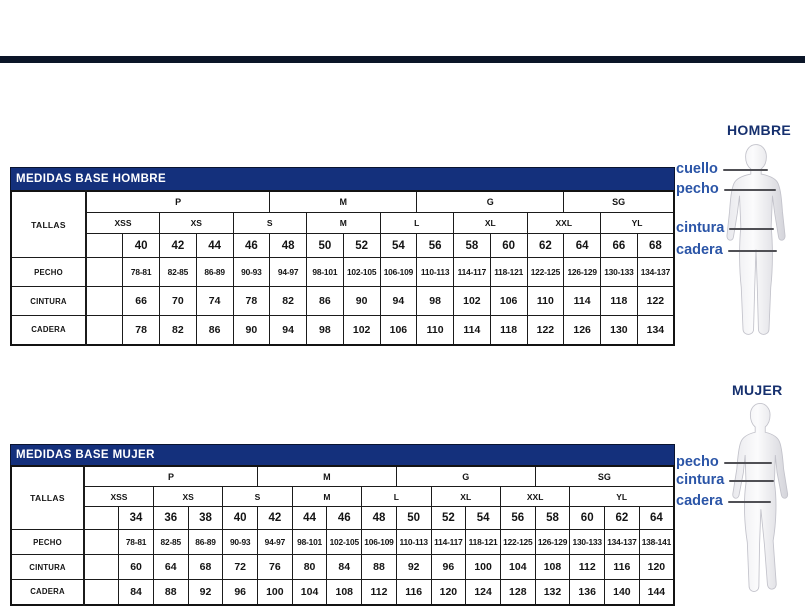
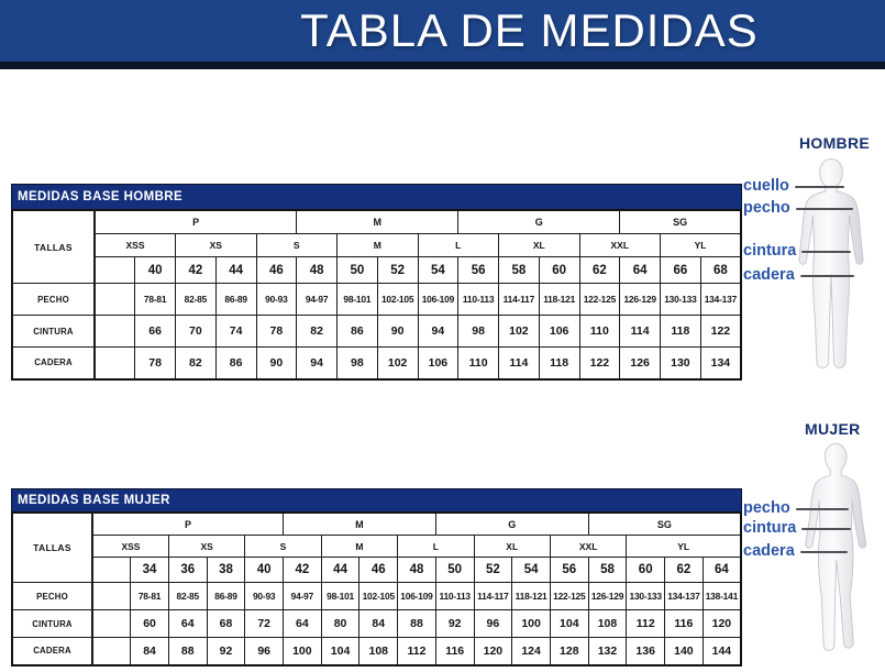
+ TABLA DE MEDIDAS
  MEDIDAS BASE HOMBRE
  TALLAS	P	M	G	SG
  XSS	XS	S	M	L	XL	XXL	YL
  	40	42	44	46	48	50	52	54	56	58	60	62	64	66	68
  PECHO		78-81	82-85	86-89	90-93	94-97	98-101	102-105	106-109	110-113	114-117	118-121	122-125	126-129	130-133	134-137
  CINTURA		66	70	74	78	82	86	90	94	98	102	106	110	114	118	122
  CADERA		78	82	86	90	94	98	102	106	110	114	118	122	126	130	134
  MEDIDAS BASE MUJER
  TALLAS	P	M	G	SG
  XSS	XS	S	M	L	XL	XXL	YL
  	34	36	38	40	42	44	46	48	50	52	54	56	58	60	62	64
  PECHO		78-81	82-85	86-89	90-93	94-97	98-101	102-105	106-109	110-113	114-117	118-121	122-125	126-129	130-133	134-137	138-141
- CINTURA		60	64	68	72	76	80	84	88	92	96	100	104	108	112	116	120
+ CINTURA		60	64	68	72	64	80	84	88	92	96	100	104	108	112	116	120
  CADERA		84	88	92	96	100	104	108	112	116	120	124	128	132	136	140	144
  HOMBRE
  cuello
  pecho
  cintura
  cadera
  MUJER
  pecho
  cintura
  cadera
